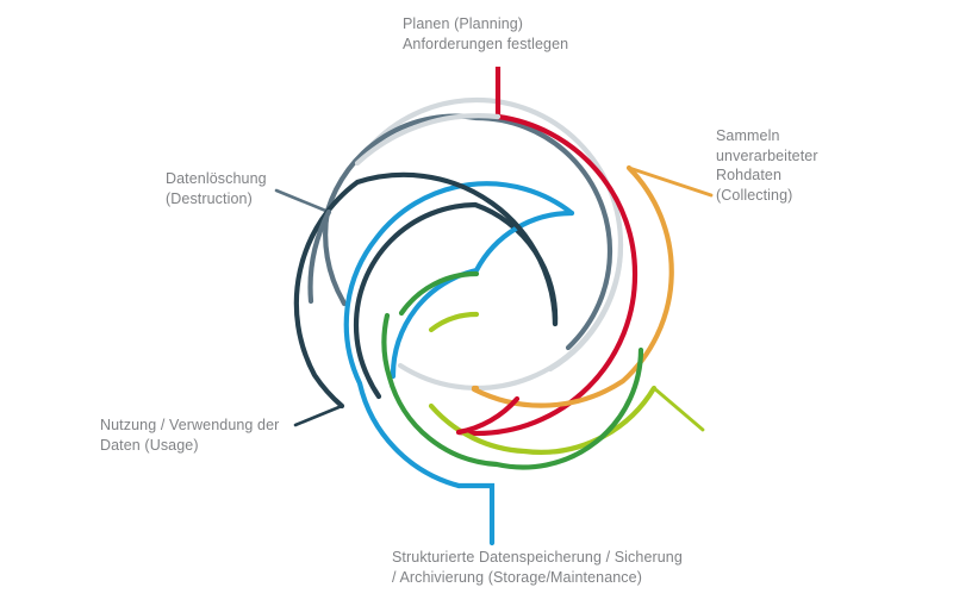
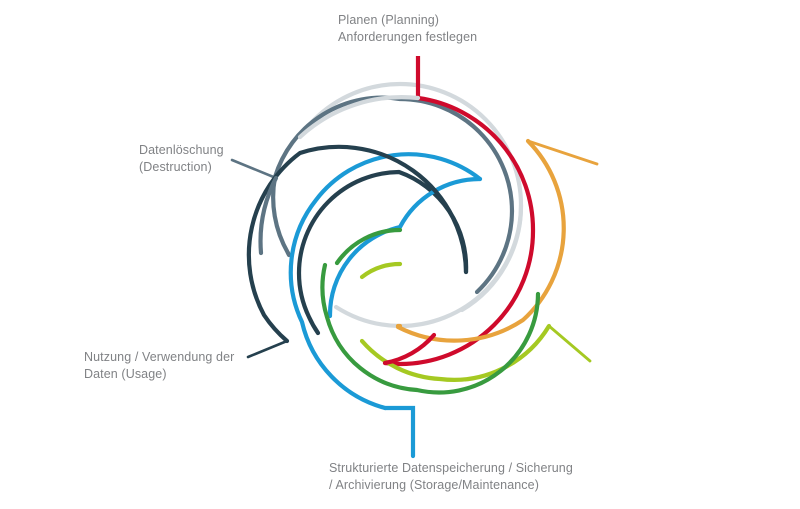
  Planen (Planning)
  Anforderungen festlegen
- Sammeln
- unverarbeiteter
- Rohdaten
- (Collecting)
  Strukturierte Datenspeicherung / Sicherung
  / Archivierung (Storage/Maintenance)
  Nutzung / Verwendung der
  Daten (Usage)
  Datenlöschung
  (Destruction)
